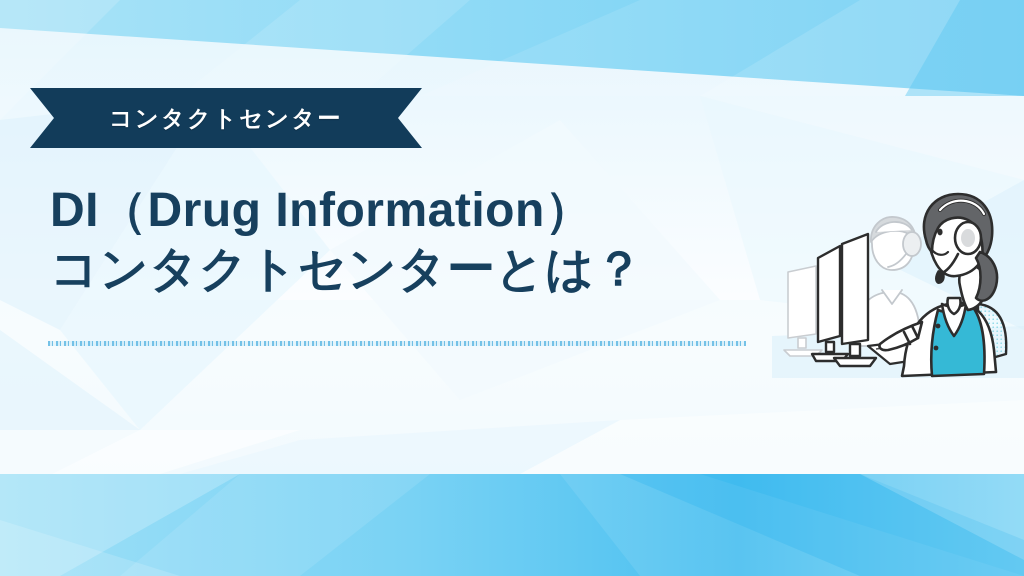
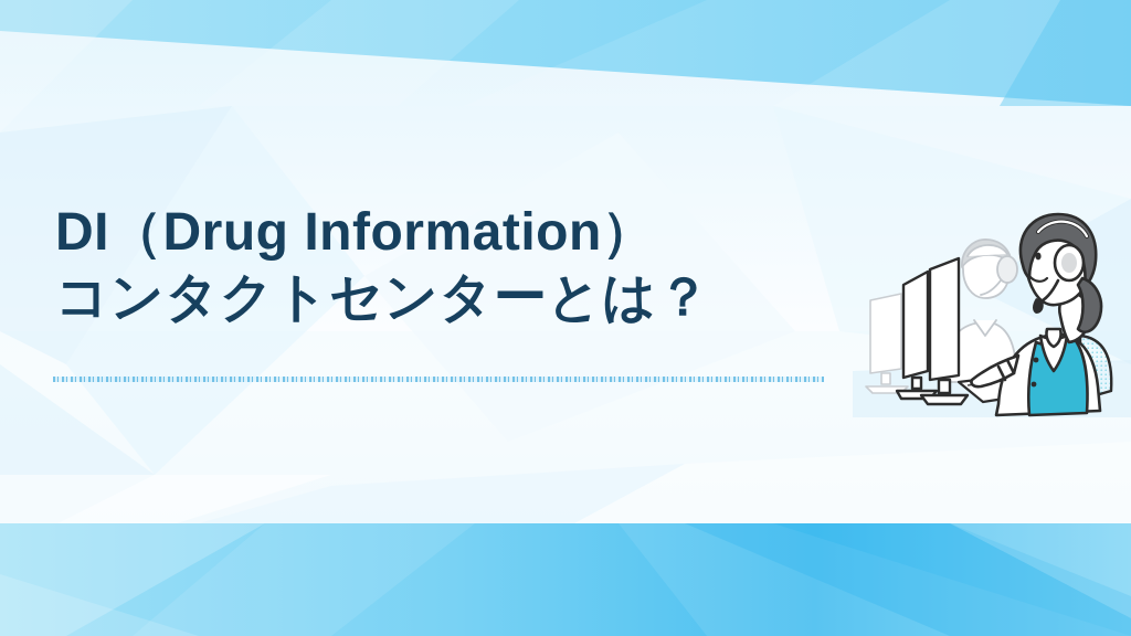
- コンタクトセンター
  DI（Drug Information）
  コンタクトセンターとは？
